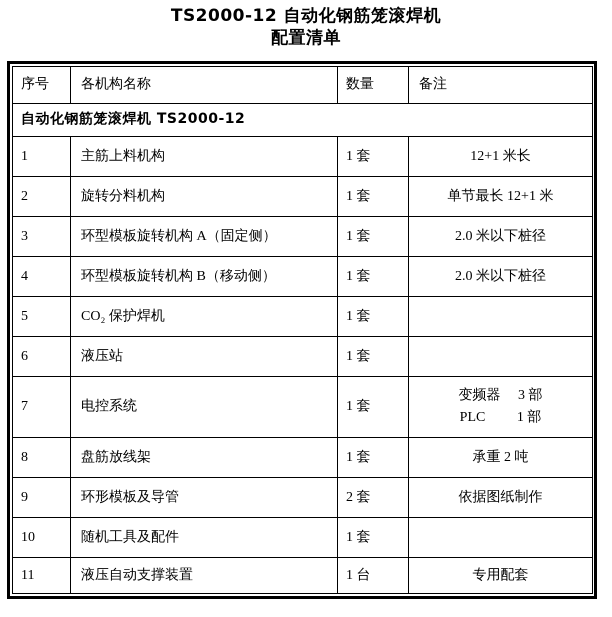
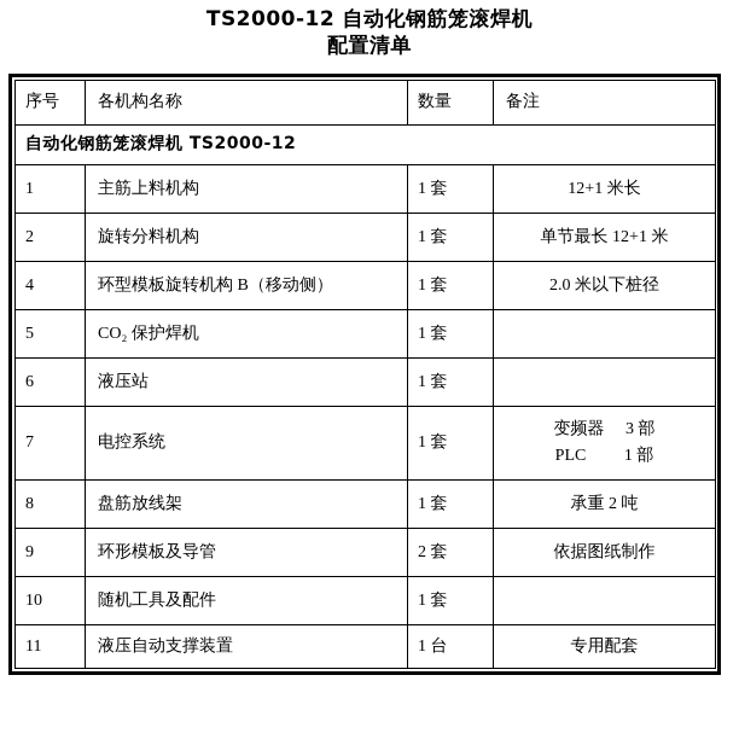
  TS2000-12 自动化钢筋笼滚焊机
  配置清单
  序号	各机构名称	数量	备注
  自动化钢筋笼滚焊机 TS2000-12
  1	主筋上料机构	1 套	12+1 米长
  2	旋转分料机构	1 套	单节最长 12+1 米
- 3	环型模板旋转机构 A（固定侧）	1 套	2.0 米以下桩径
  4	环型模板旋转机构 B（移动侧）	1 套	2.0 米以下桩径
  5	CO₂ 保护焊机	1 套
  6	液压站	1 套
  7	电控系统	1 套	变频器 3 部 PLC 1 部
  8	盘筋放线架	1 套	承重 2 吨
  9	环形模板及导管	2 套	依据图纸制作
  10	随机工具及配件	1 套
  11	液压自动支撑装置	1 台	专用配套
